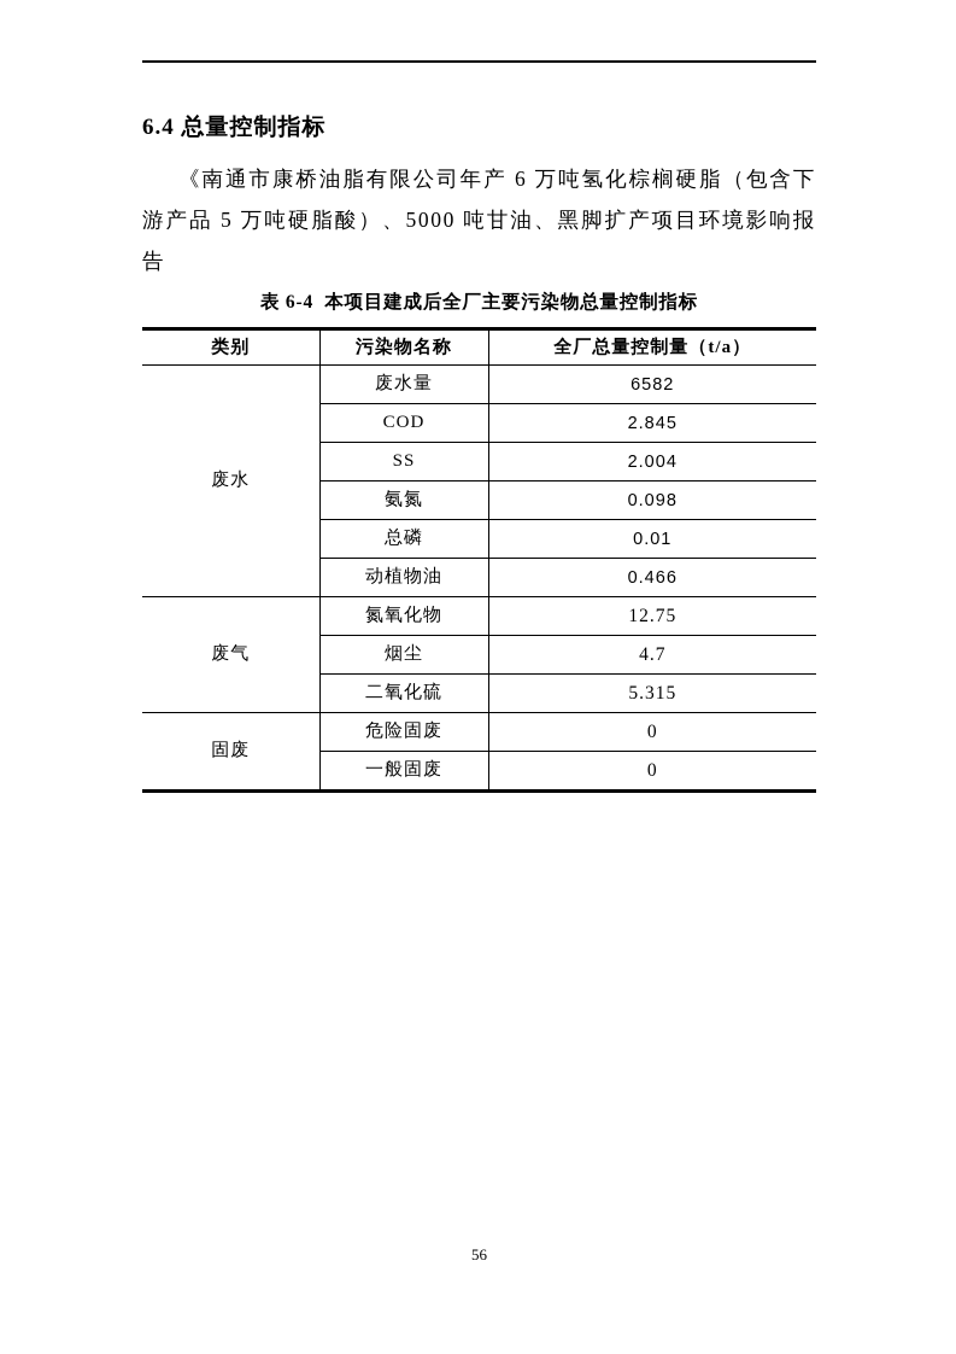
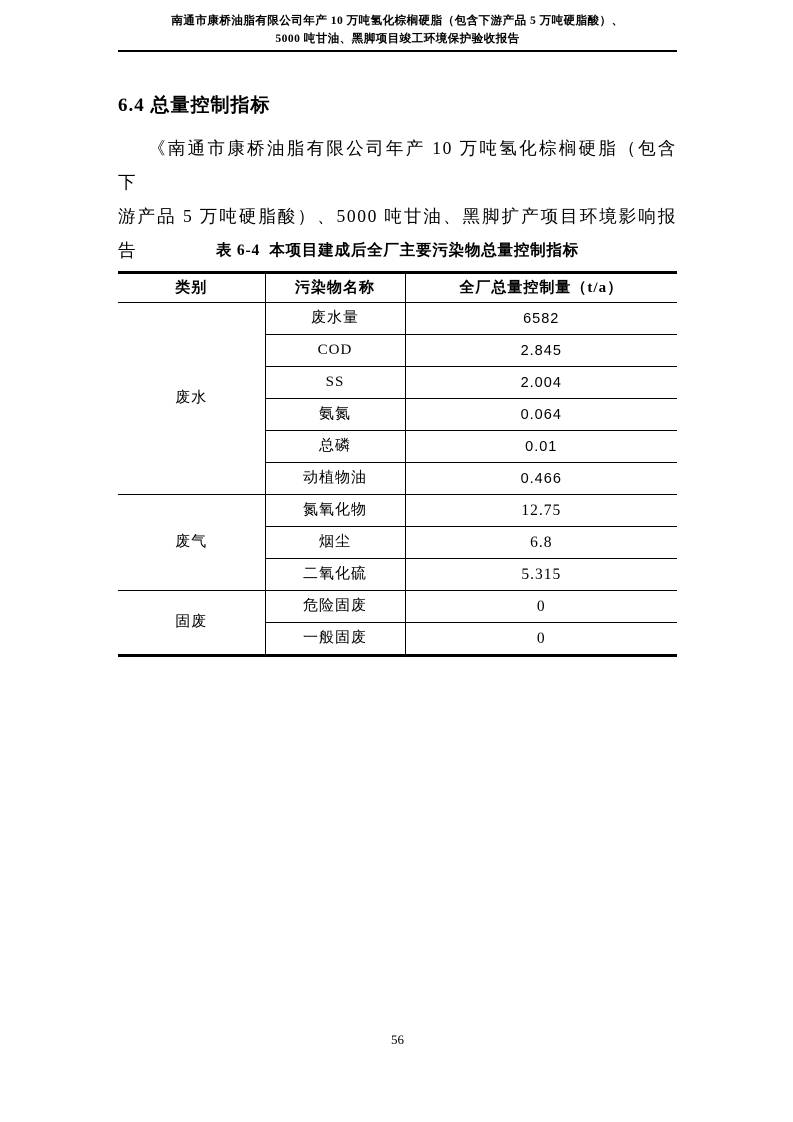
+ 南通市康桥油脂有限公司年产 10 万吨氢化棕榈硬脂（包含下游产品 5 万吨硬脂酸）、
+ 5000 吨甘油、黑脚项目竣工环境保护验收报告
  6.4 总量控制指标
- 《南通市康桥油脂有限公司年产 6 万吨氢化棕榈硬脂（包含下
+ 《南通市康桥油脂有限公司年产 10 万吨氢化棕榈硬脂（包含下
  游产品 5 万吨硬脂酸）、5000 吨甘油、黑脚扩产项目环境影响报告
  表 6-4 本项目建成后全厂主要污染物总量控制指标
  类别	污染物名称	全厂总量控制量（t/a）
  废水	废水量	6582
  COD	2.845
  SS	2.004
- 氨氮	0.098
+ 氨氮	0.064
  总磷	0.01
  动植物油	0.466
  废气	氮氧化物	12.75
- 烟尘	4.7
+ 烟尘	6.8
  二氧化硫	5.315
  固废	危险固废	0
  一般固废	0
  56
